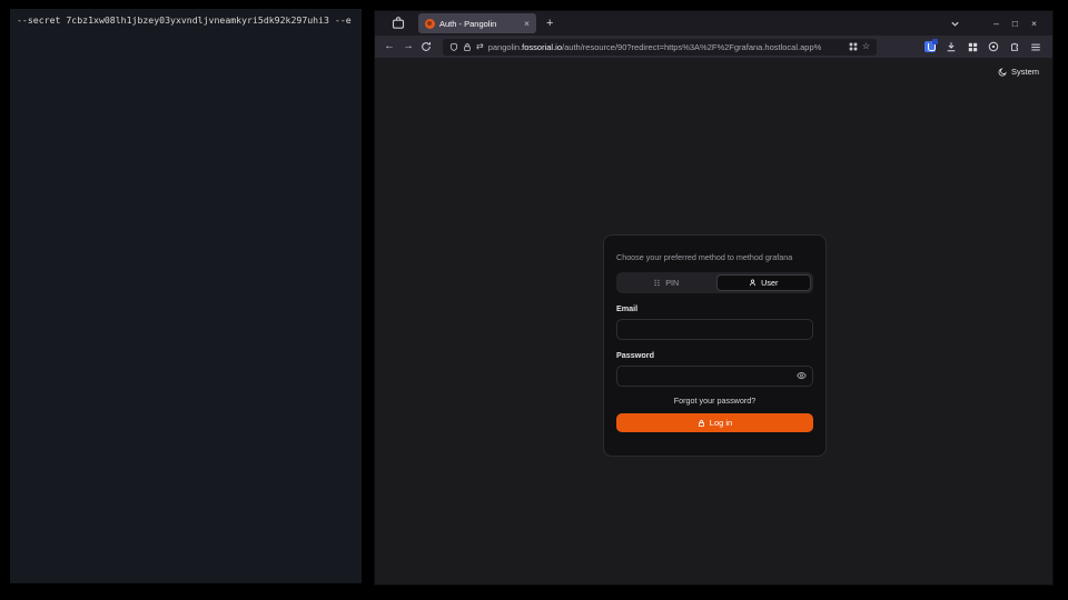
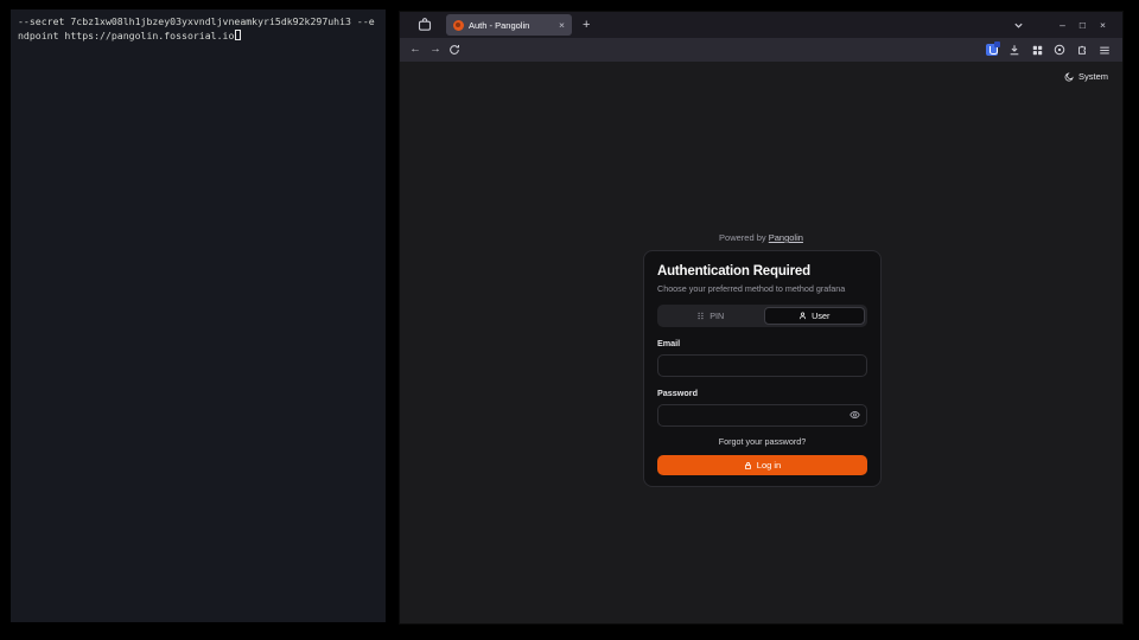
  --secret 7cbz1xw08lh1jbzey03yxvndljvneamkyri5dk92k297uhi3 --e
+ ndpoint https://pangolin.fossorial.io
  Auth - Pangolin
  ×
  +
  –
  □
  ×
  ←
  →
- ⇄
- pangolin.fossorial.io/auth/resource/90?redirect=https%3A%2F%2Fgrafana.hostlocal.app%
- ☆
  System
+ Powered by Pangolin
+ Authentication Required
  Choose your preferred method to method grafana
  PIN
  User
  Email
  Password
  Forgot your password?
  Log in
